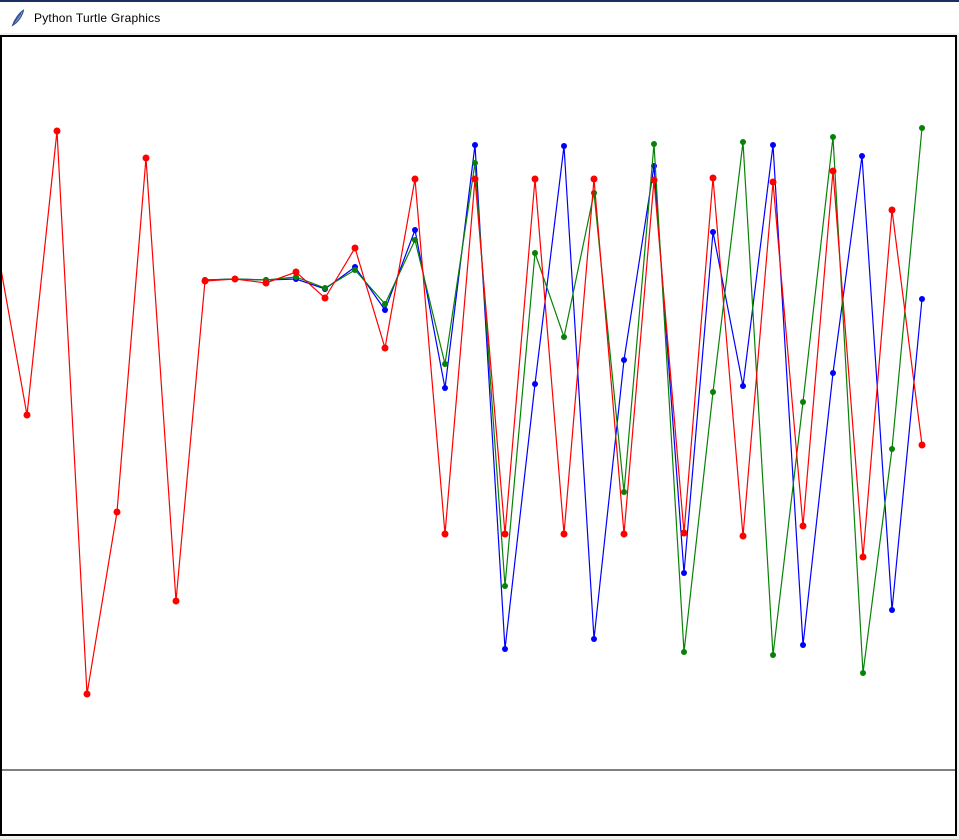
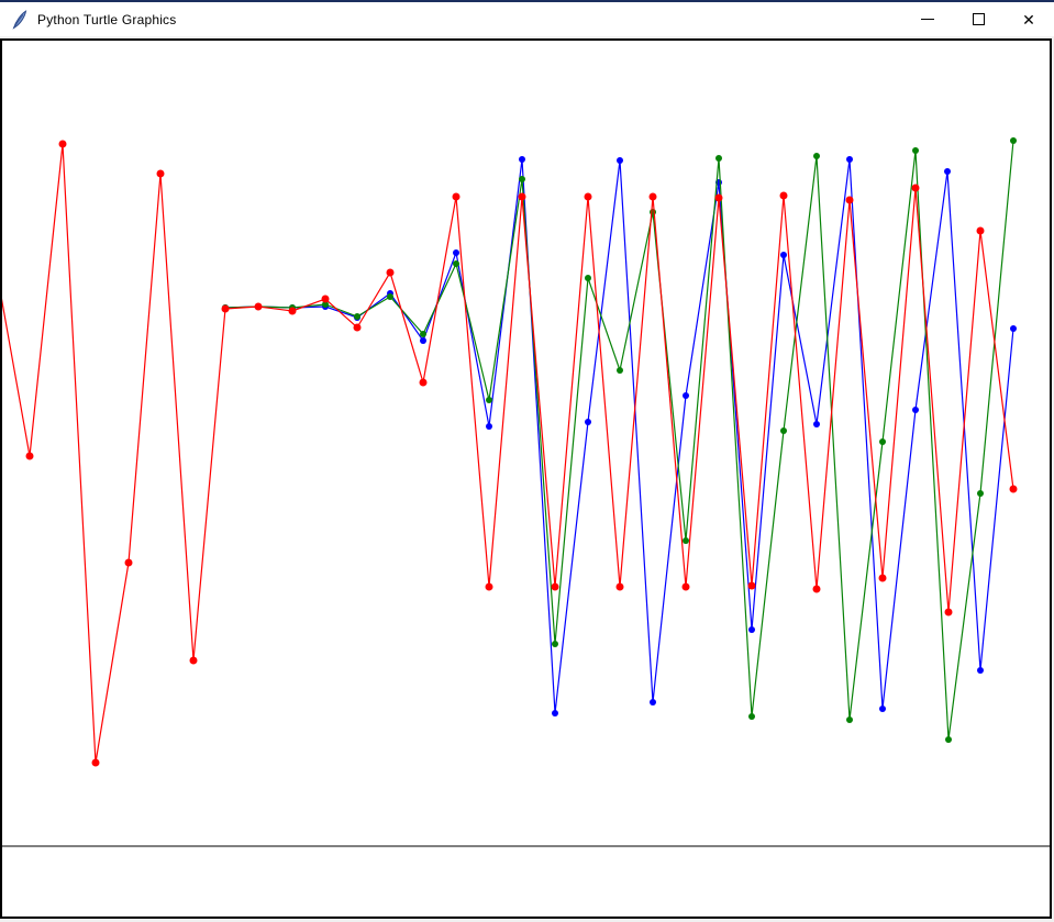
  Python Turtle Graphics
+ ✕
